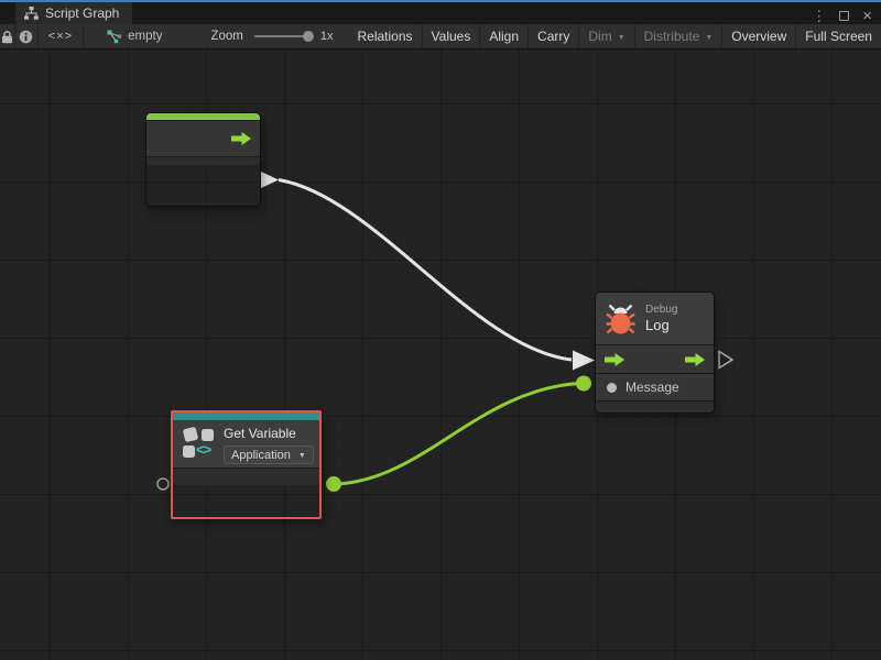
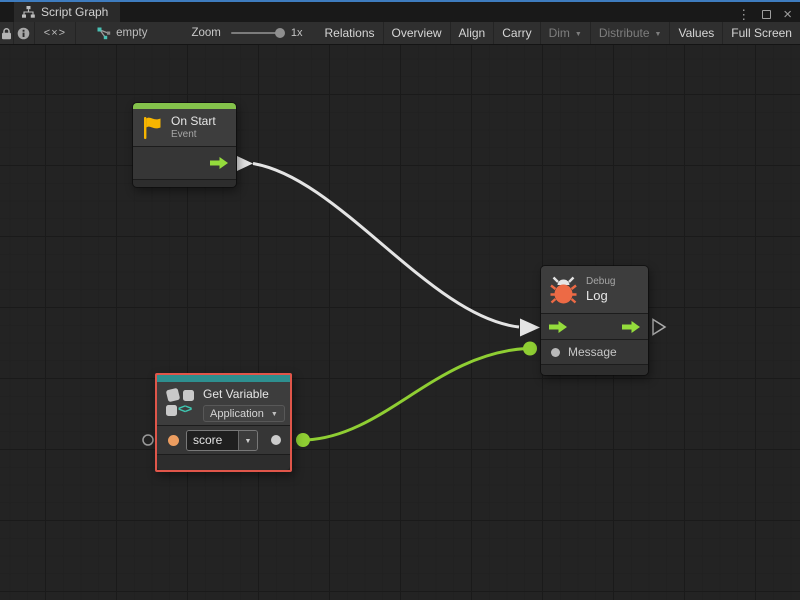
  Script Graph
  ⋮
  ×
  <×>
  empty
  Zoom
  1x
  Relations
- Values
+ Overview
  Align
  Carry
  Dim
  Distribute
- Overview
+ Values
  Full Screen
+ On Start
+ Event
  Debug
  Log
  Message
  <>
  Get Variable
  Application
+ score
